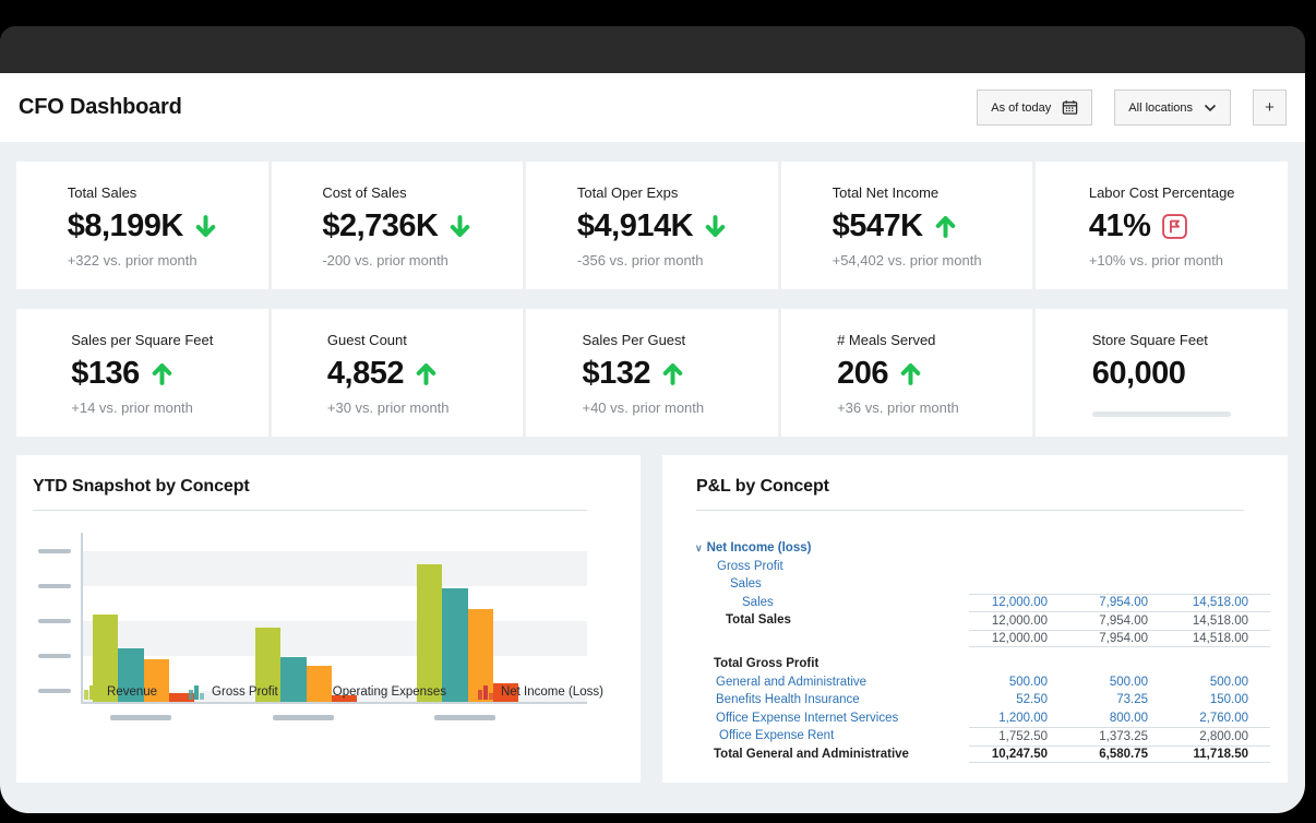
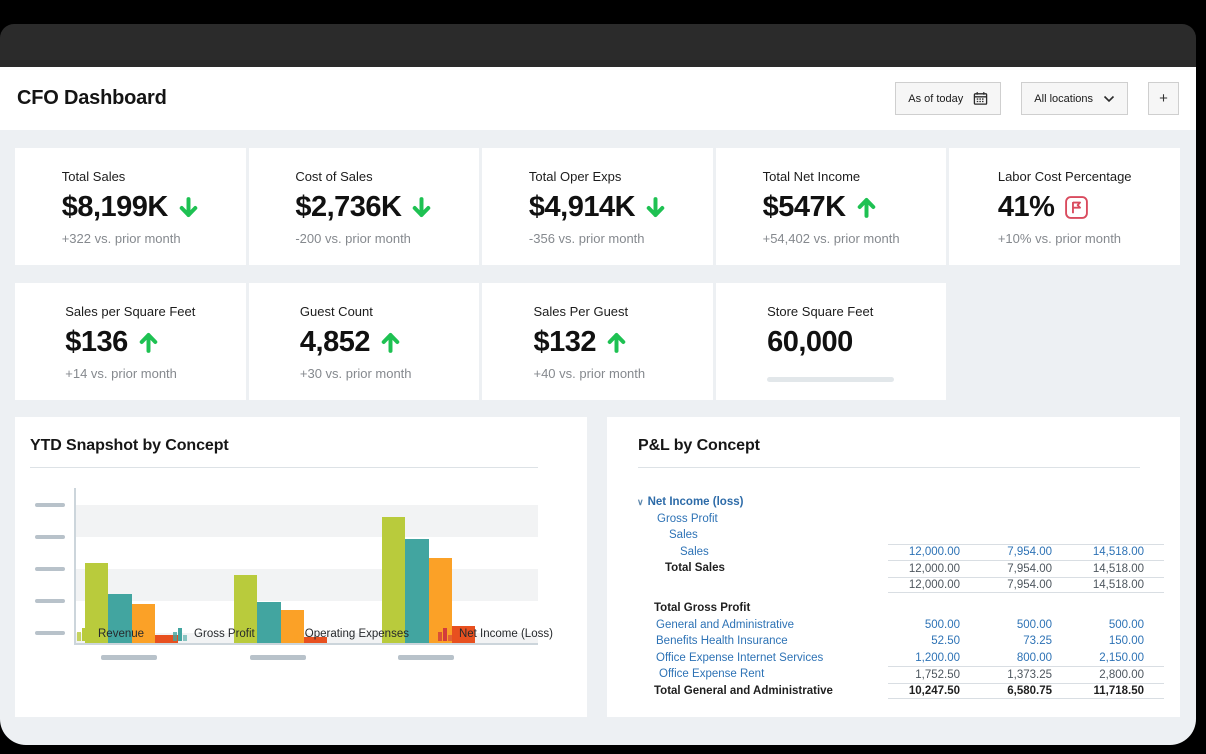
  CFO Dashboard
  As of today
  All locations
  +
  Total Sales
  $8,199K
  +322 vs. prior month
  Cost of Sales
  $2,736K
  -200 vs. prior month
  Total Oper Exps
  $4,914K
  -356 vs. prior month
  Total Net Income
  $547K
  +54,402 vs. prior month
  Labor Cost Percentage
  41%
  +10% vs. prior month
  Sales per Square Feet
  $136
  +14 vs. prior month
  Guest Count
  4,852
  +30 vs. prior month
  Sales Per Guest
  $132
  +40 vs. prior month
- # Meals Served
- 206
- +36 vs. prior month
  Store Square Feet
  60,000
  YTD Snapshot by Concept
  Revenue
  Gross Profit
  Operating Expenses
  Net Income (Loss)
  P&L by Concept
  ∨ Net Income (loss)
  Gross Profit
  Sales
  Sales
  12,000.00
  7,954.00
  14,518.00
  Total Sales
  12,000.00
  7,954.00
  14,518.00
  12,000.00
  7,954.00
  14,518.00
  Total Gross Profit
  General and Administrative
  500.00
  500.00
  500.00
  Benefits Health Insurance
  52.50
  73.25
  150.00
  Office Expense Internet Services
  1,200.00
  800.00
- 2,760.00
+ 2,150.00
  Office Expense Rent
  1,752.50
  1,373.25
  2,800.00
  Total General and Administrative
  10,247.50
  6,580.75
  11,718.50
